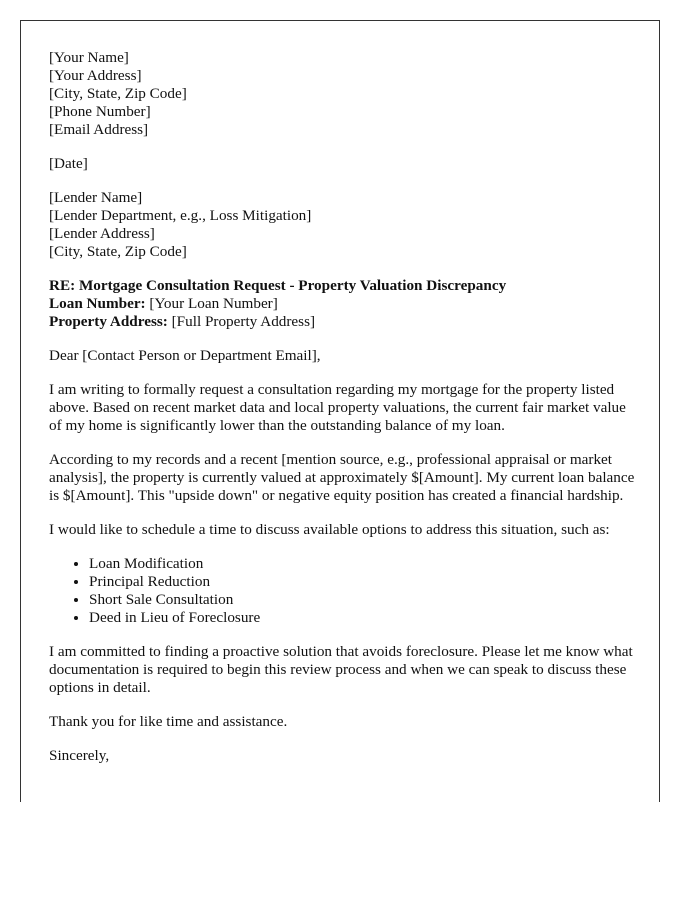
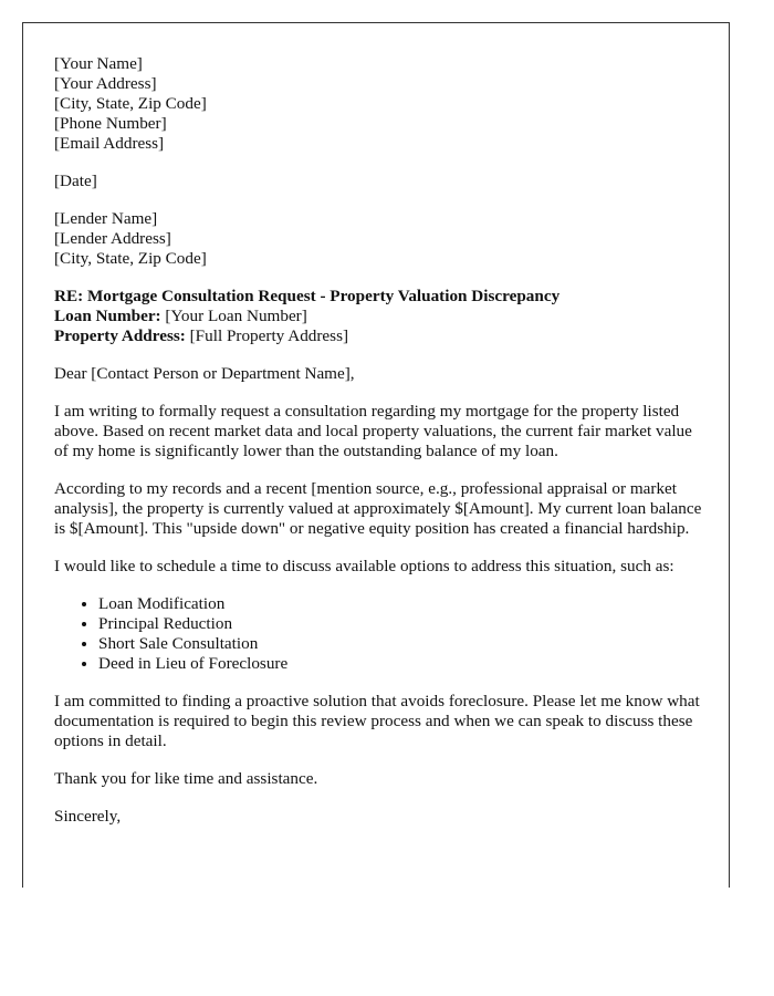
  [Your Name]
  [Your Address]
  [City, State, Zip Code]
  [Phone Number]
  [Email Address]
  [Date]
  [Lender Name]
- [Lender Department, e.g., Loss Mitigation]
  [Lender Address]
  [City, State, Zip Code]
  RE: Mortgage Consultation Request - Property Valuation Discrepancy
  Loan Number: [Your Loan Number]
  Property Address: [Full Property Address]
- Dear [Contact Person or Department Email],
+ Dear [Contact Person or Department Name],
  I am writing to formally request a consultation regarding my mortgage for the property listed above. Based on recent market data and local property valuations, the current fair market value of my home is significantly lower than the outstanding balance of my loan.
  According to my records and a recent [mention source, e.g., professional appraisal or market analysis], the property is currently valued at approximately $[Amount]. My current loan balance is $[Amount]. This "upside down" or negative equity position has created a financial hardship.
  I would like to schedule a time to discuss available options to address this situation, such as:
  Loan Modification
  Principal Reduction
  Short Sale Consultation
  Deed in Lieu of Foreclosure
  I am committed to finding a proactive solution that avoids foreclosure. Please let me know what documentation is required to begin this review process and when we can speak to discuss these options in detail.
  Thank you for like time and assistance.
  Sincerely,
